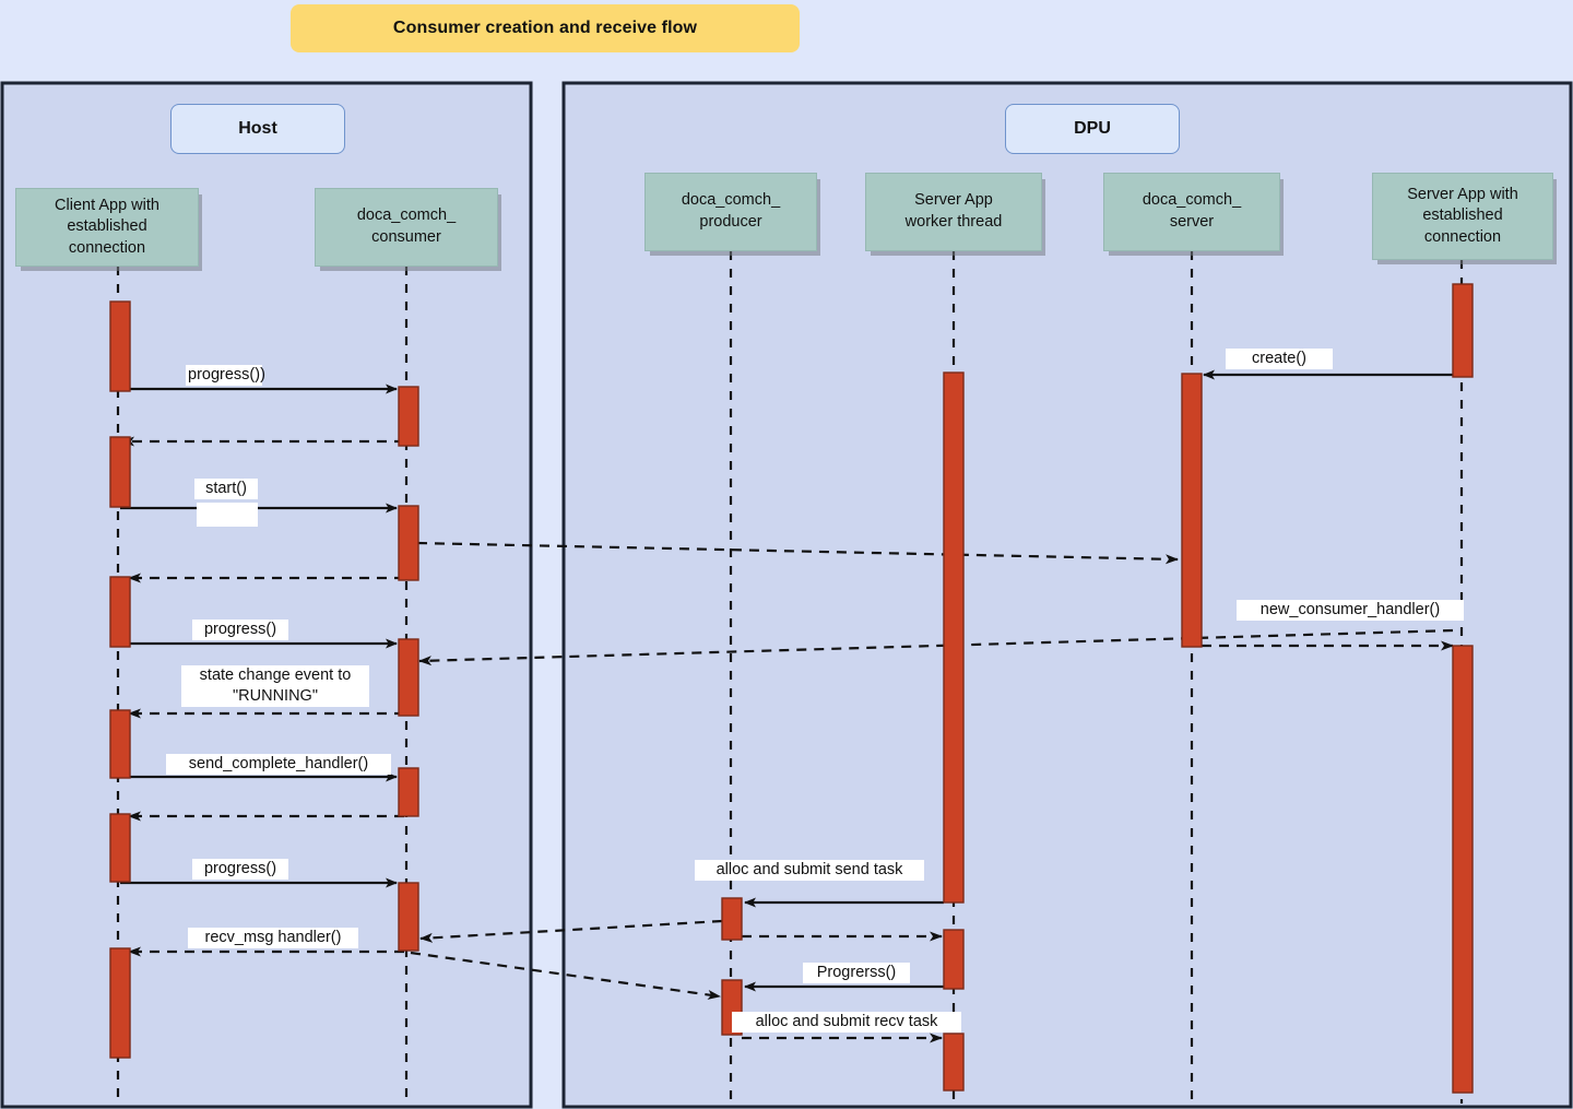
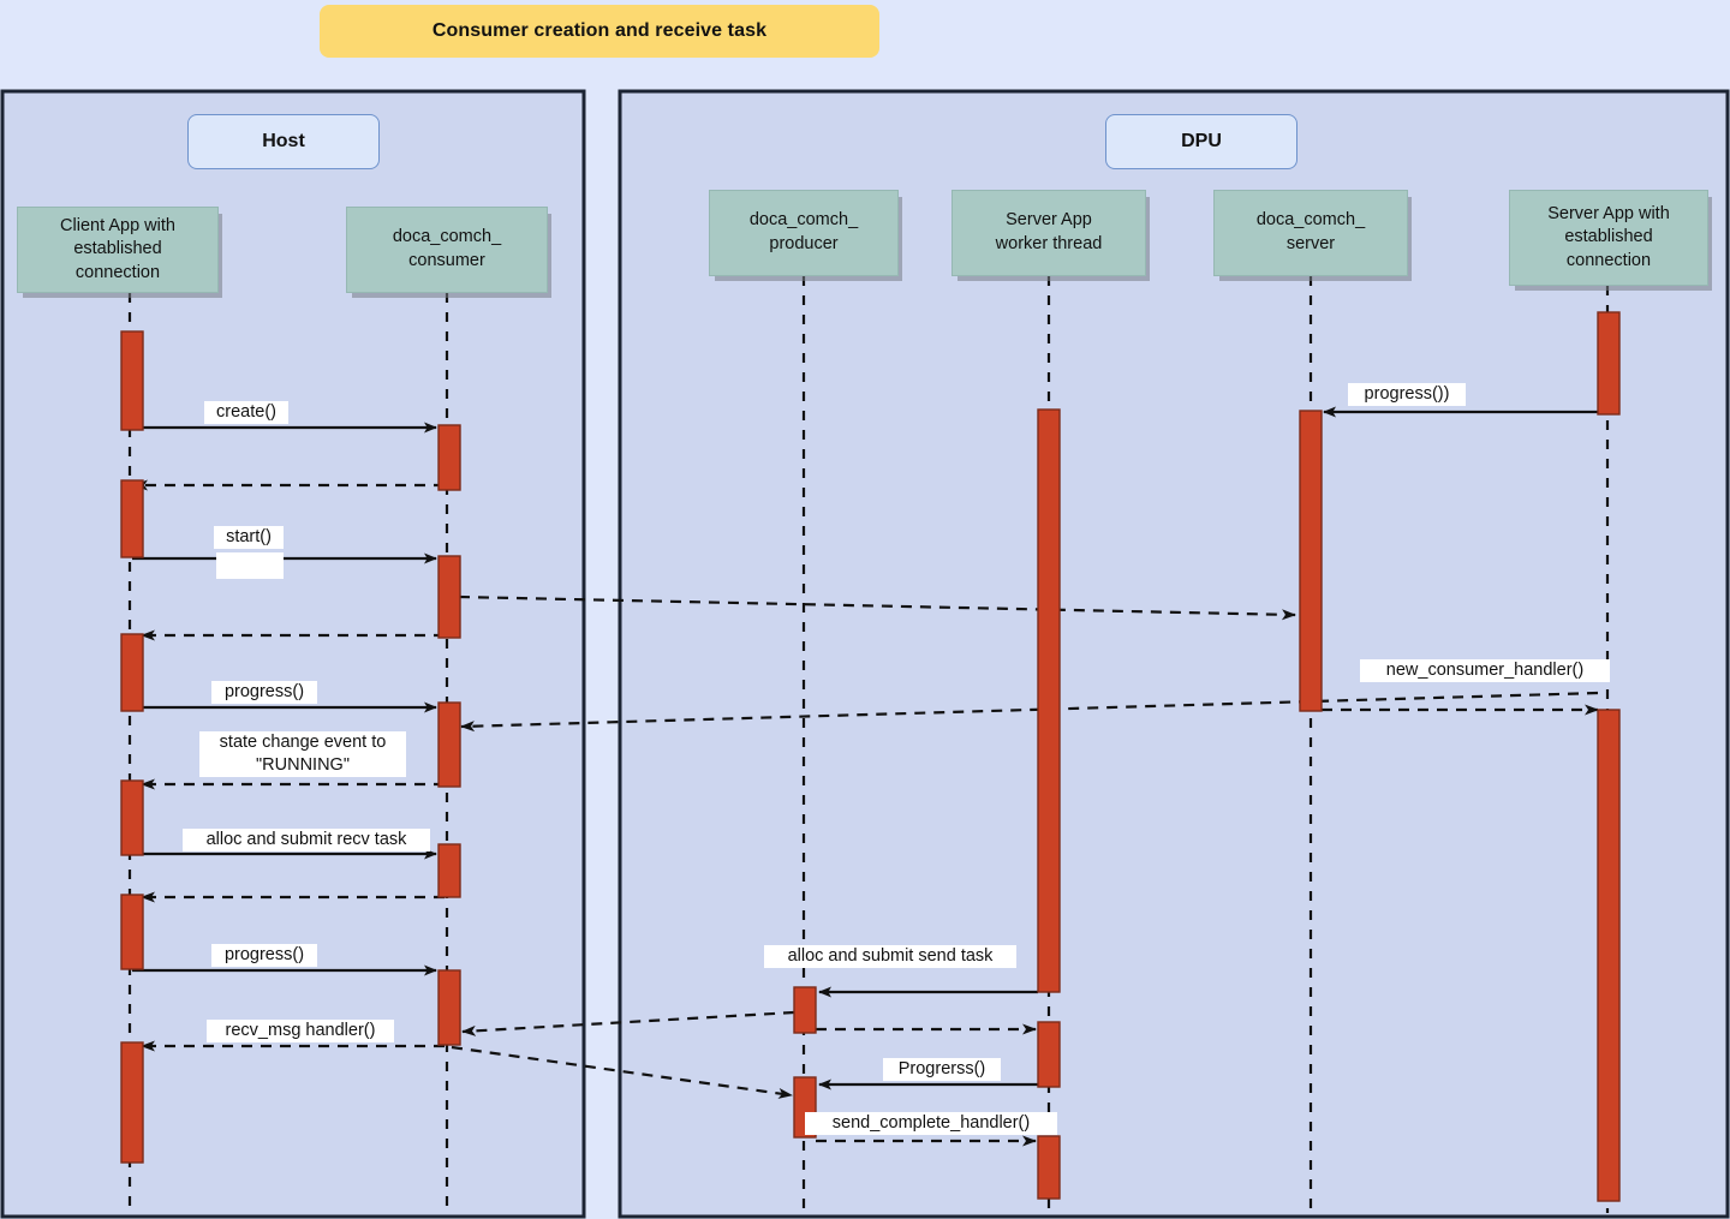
- Consumer creation and receive flow
+ Consumer creation and receive task
  Host
  DPU
  Client App with
  established
  connection
  doca_comch_
  consumer
  doca_comch_
  producer
  Server App
  worker thread
  doca_comch_
  server
  Server App with
  established
  connection
- progress())
+ create()
  start()
  progress()
  state change event to
  "RUNNING"
  new_consumer_handler()
- create()
+ progress())
- send_complete_handler()
+ alloc and submit recv task
  progress()
  alloc and submit send task
  recv_msg handler()
  Progrerss()
- alloc and submit recv task
+ send_complete_handler()
